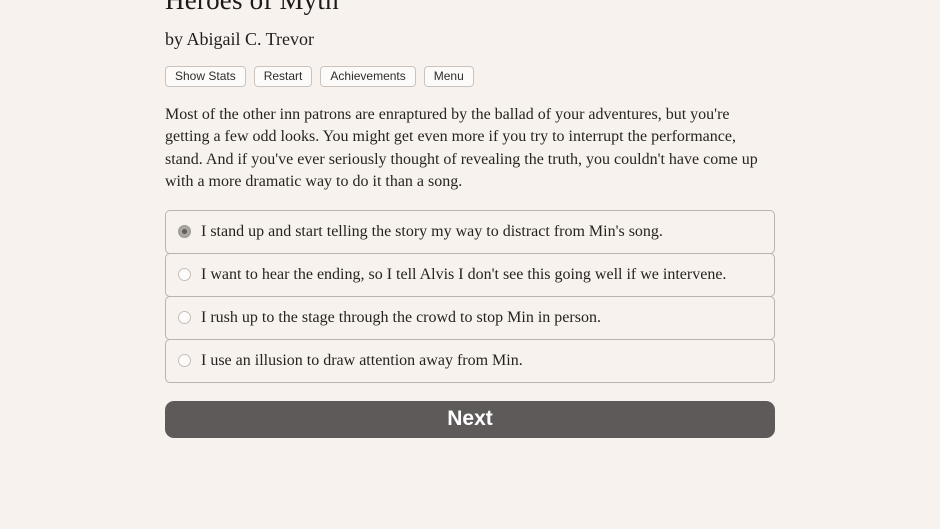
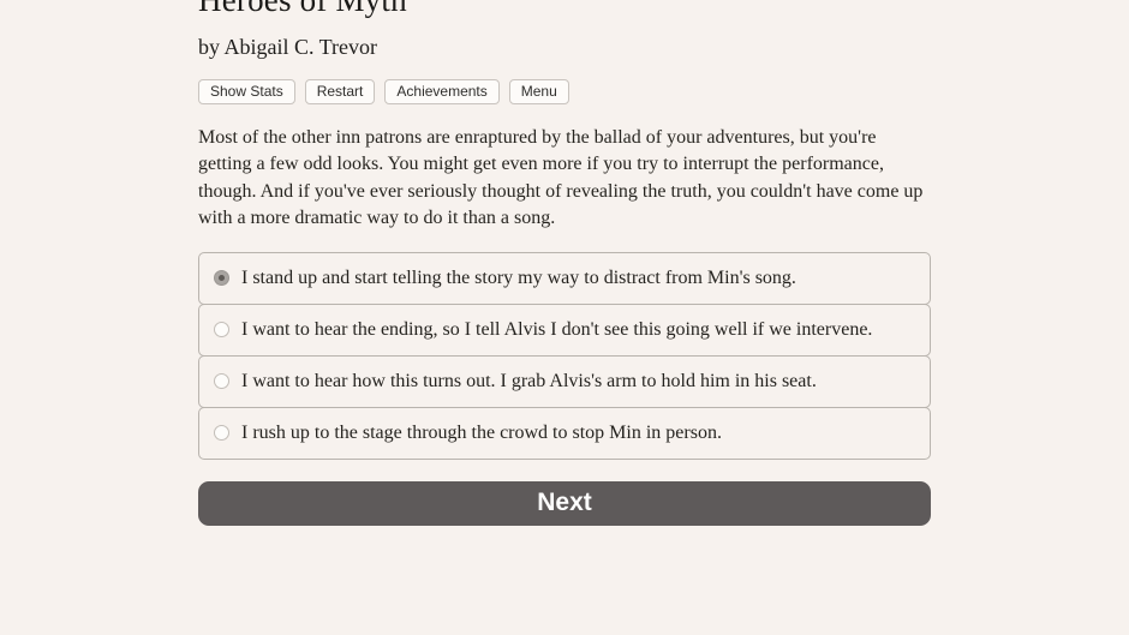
  Heroes of Myth
  by Abigail C. Trevor
  Show Stats
  Restart
  Achievements
  Menu
- Most of the other inn patrons are enraptured by the ballad of your adventures, but you're getting a few odd looks. You might get even more if you try to interrupt the performance, stand. And if you've ever seriously thought of revealing the truth, you couldn't have come up with a more dramatic way to do it than a song.
+ Most of the other inn patrons are enraptured by the ballad of your adventures, but you're getting a few odd looks. You might get even more if you try to interrupt the performance, though. And if you've ever seriously thought of revealing the truth, you couldn't have come up with a more dramatic way to do it than a song.
  I stand up and start telling the story my way to distract from Min's song.
  I want to hear the ending, so I tell Alvis I don't see this going well if we intervene.
+ I want to hear how this turns out. I grab Alvis's arm to hold him in his seat.
  I rush up to the stage through the crowd to stop Min in person.
- I use an illusion to draw attention away from Min.
  Next
